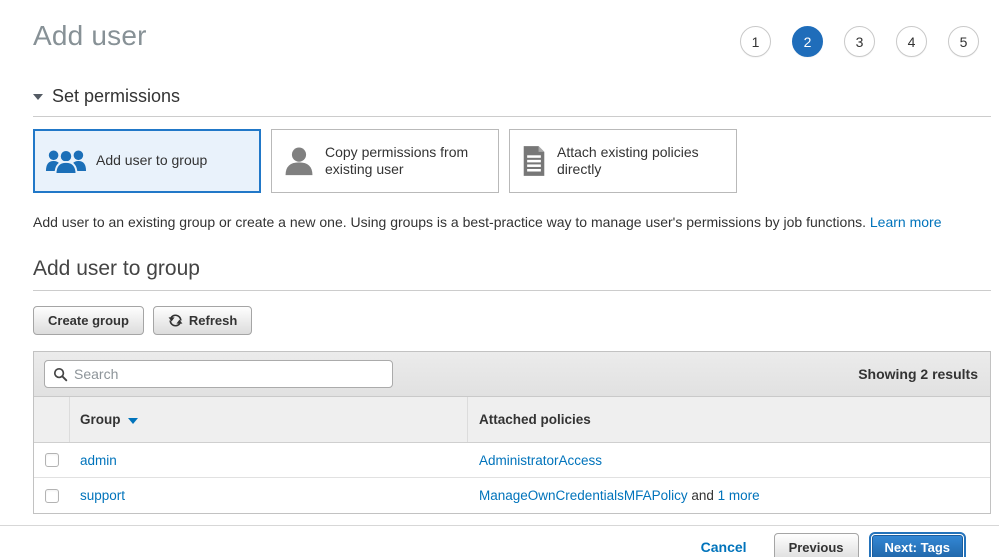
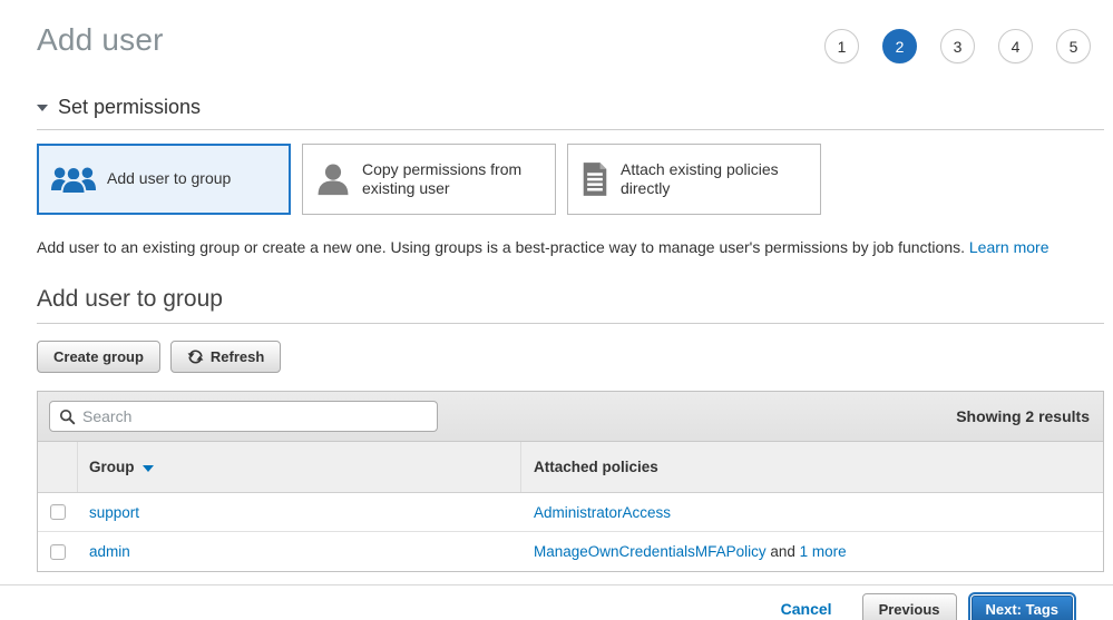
  Add user
  1
  2
  3
  4
  5
  Set permissions
  Add user to group
  Copy permissions from existing user
  Attach existing policies directly
  Add user to an existing group or create a new one. Using groups is a best-practice way to manage user's permissions by job functions. Learn more
  Add user to group
  Create group
  Refresh
  Search
  Showing 2 results
  Group
  Attached policies
- admin
+ support
  AdministratorAccess
- support
+ admin
  ManageOwnCredentialsMFAPolicy and 1 more
  Cancel
  Previous
  Next: Tags
